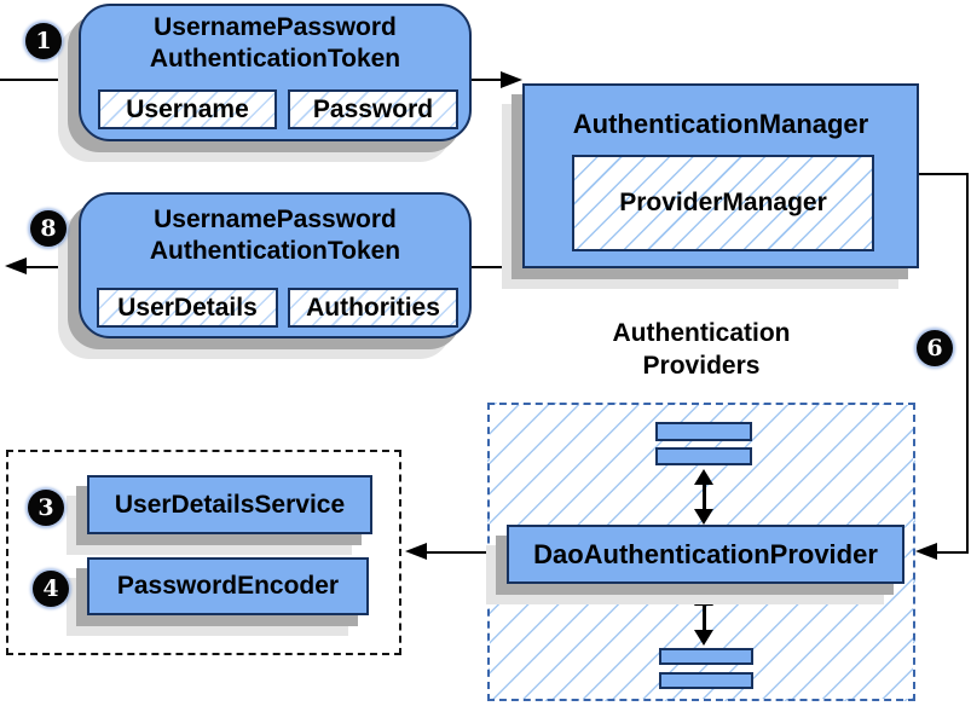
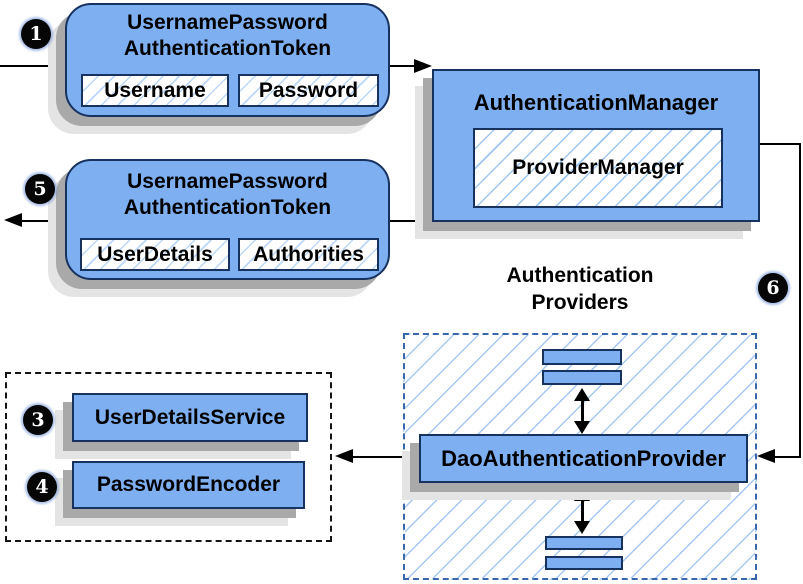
  UsernamePassword
  AuthenticationToken
  Username
  Password
  UsernamePassword
  AuthenticationToken
  UserDetails
  Authorities
  AuthenticationManager
  ProviderManager
  Authentication
  Providers
  DaoAuthenticationProvider
  UserDetailsService
  PasswordEncoder
  1
- 8
+ 5
  6
  3
  4
